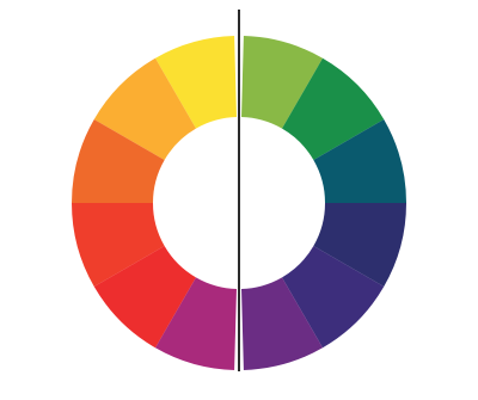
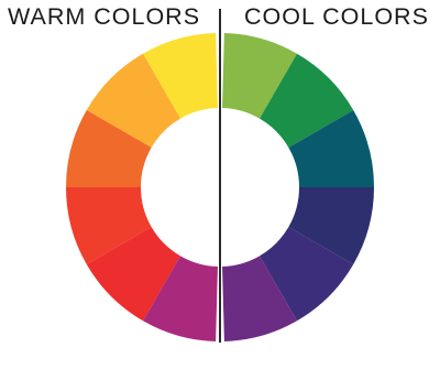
+ WARM COLORS
+ COOL COLORS
